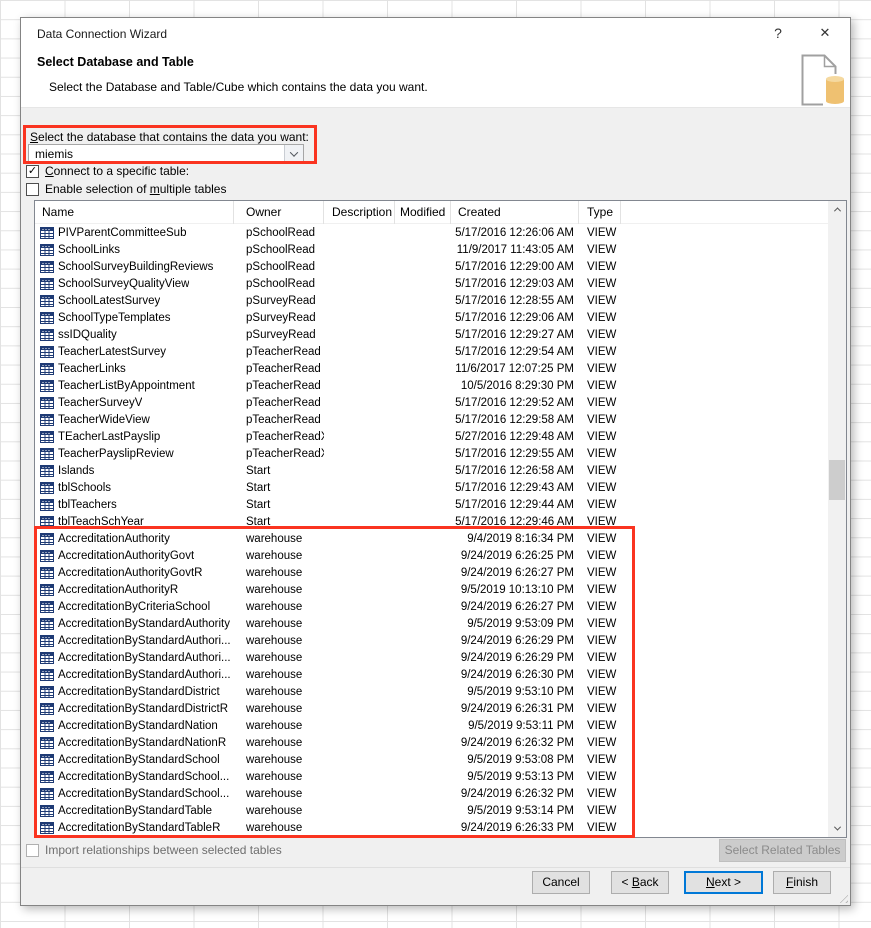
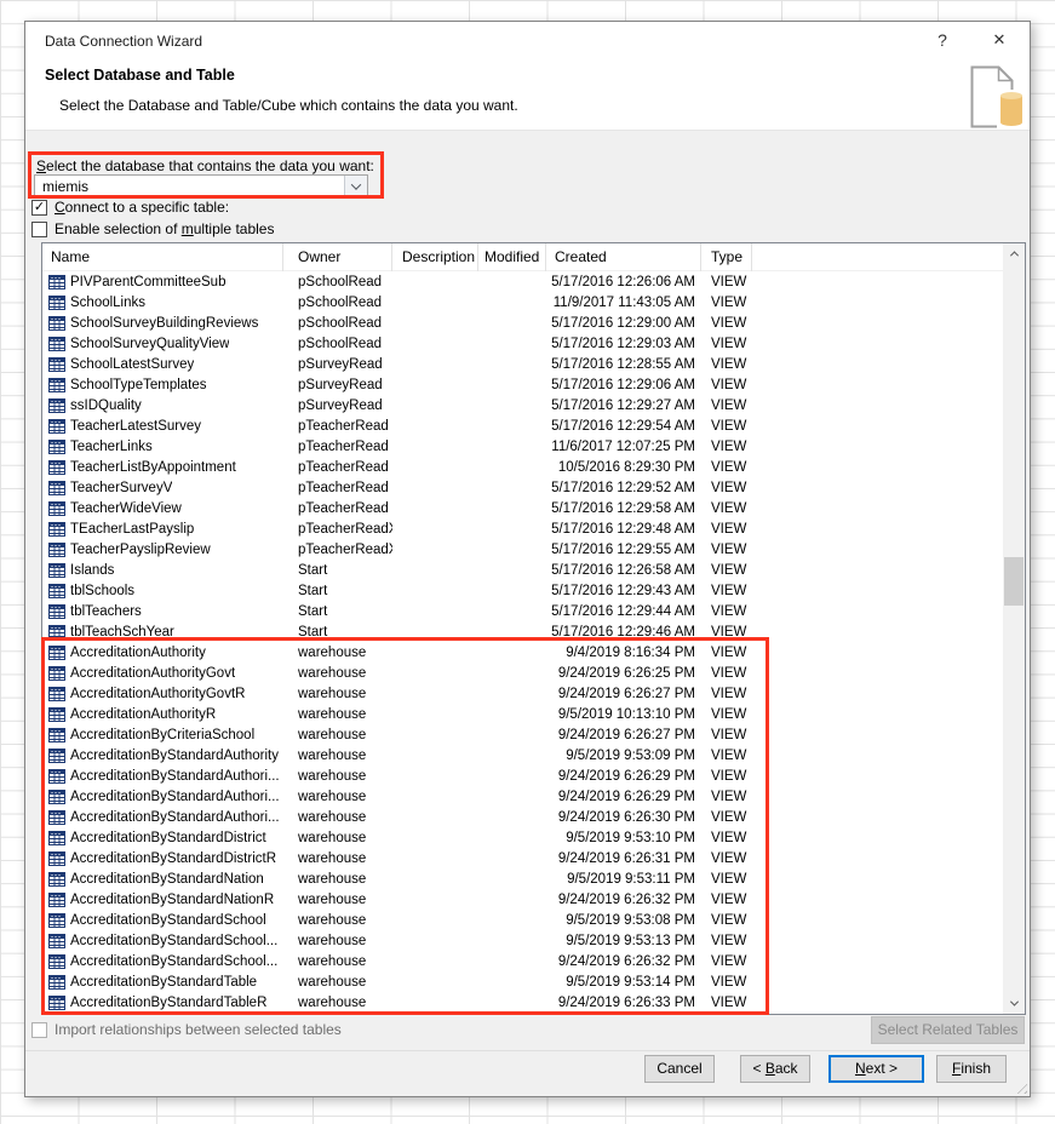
  Data Connection Wizard
  ?
  ✕
  Select Database and Table
  Select the Database and Table/Cube which contains the data you want.
  Select the database that contains the data you want:
  miemis
  ✓
  Connect to a specific table:
  Enable selection of multiple tables
  Name
  Owner
  Description
  Modified
  Created
  Type
  PIVParentCommitteeSub
  pSchoolRead
  5/17/2016 12:26:06 AM
  VIEW
  SchoolLinks
  pSchoolRead
  11/9/2017 11:43:05 AM
  VIEW
  SchoolSurveyBuildingReviews
  pSchoolRead
  5/17/2016 12:29:00 AM
  VIEW
  SchoolSurveyQualityView
  pSchoolRead
  5/17/2016 12:29:03 AM
  VIEW
  SchoolLatestSurvey
  pSurveyRead
  5/17/2016 12:28:55 AM
  VIEW
  SchoolTypeTemplates
  pSurveyRead
  5/17/2016 12:29:06 AM
  VIEW
  ssIDQuality
  pSurveyRead
  5/17/2016 12:29:27 AM
  VIEW
  TeacherLatestSurvey
  pTeacherRead
  5/17/2016 12:29:54 AM
  VIEW
  TeacherLinks
  pTeacherRead
  11/6/2017 12:07:25 PM
  VIEW
  TeacherListByAppointment
  pTeacherRead
  10/5/2016 8:29:30 PM
  VIEW
  TeacherSurveyV
  pTeacherRead
  5/17/2016 12:29:52 AM
  VIEW
  TeacherWideView
  pTeacherRead
  5/17/2016 12:29:58 AM
  VIEW
  TEacherLastPayslip
  pTeacherRead
- 5/27/2016 12:29:48 AM
+ 5/17/2016 12:29:48 AM
  VIEW
  TeacherPayslipReview
  pTeacherRead
  5/17/2016 12:29:55 AM
  VIEW
  Islands
  Start
  5/17/2016 12:26:58 AM
  VIEW
  tblSchools
  Start
  5/17/2016 12:29:43 AM
  VIEW
  tblTeachers
  Start
  5/17/2016 12:29:44 AM
  VIEW
  tblTeachSchYear
  Start
  5/17/2016 12:29:46 AM
  VIEW
  AccreditationAuthority
  warehouse
  9/4/2019 8:16:34 PM
  VIEW
  AccreditationAuthorityGovt
  warehouse
  9/24/2019 6:26:25 PM
  VIEW
  AccreditationAuthorityGovtR
  warehouse
  9/24/2019 6:26:27 PM
  VIEW
  AccreditationAuthorityR
  warehouse
  9/5/2019 10:13:10 PM
  VIEW
  AccreditationByCriteriaSchool
  warehouse
  9/24/2019 6:26:27 PM
  VIEW
  AccreditationByStandardAuthority
  warehouse
  9/5/2019 9:53:09 PM
  VIEW
  AccreditationByStandardAuthori...
  warehouse
  9/24/2019 6:26:29 PM
  VIEW
  AccreditationByStandardAuthori...
  warehouse
  9/24/2019 6:26:29 PM
  VIEW
  AccreditationByStandardAuthori...
  warehouse
  9/24/2019 6:26:30 PM
  VIEW
  AccreditationByStandardDistrict
  warehouse
  9/5/2019 9:53:10 PM
  VIEW
  AccreditationByStandardDistrictR
  warehouse
  9/24/2019 6:26:31 PM
  VIEW
  AccreditationByStandardNation
  warehouse
  9/5/2019 9:53:11 PM
  VIEW
  AccreditationByStandardNationR
  warehouse
  9/24/2019 6:26:32 PM
  VIEW
  AccreditationByStandardSchool
  warehouse
  9/5/2019 9:53:08 PM
  VIEW
  AccreditationByStandardSchool...
  warehouse
  9/5/2019 9:53:13 PM
  VIEW
  AccreditationByStandardSchool...
  warehouse
  9/24/2019 6:26:32 PM
  VIEW
  AccreditationByStandardTable
  warehouse
  9/5/2019 9:53:14 PM
  VIEW
  AccreditationByStandardTableR
  warehouse
  9/24/2019 6:26:33 PM
  VIEW
  Import relationships between selected tables
  Select Related Tables
  Cancel
  < Back
  Next >
  Finish
